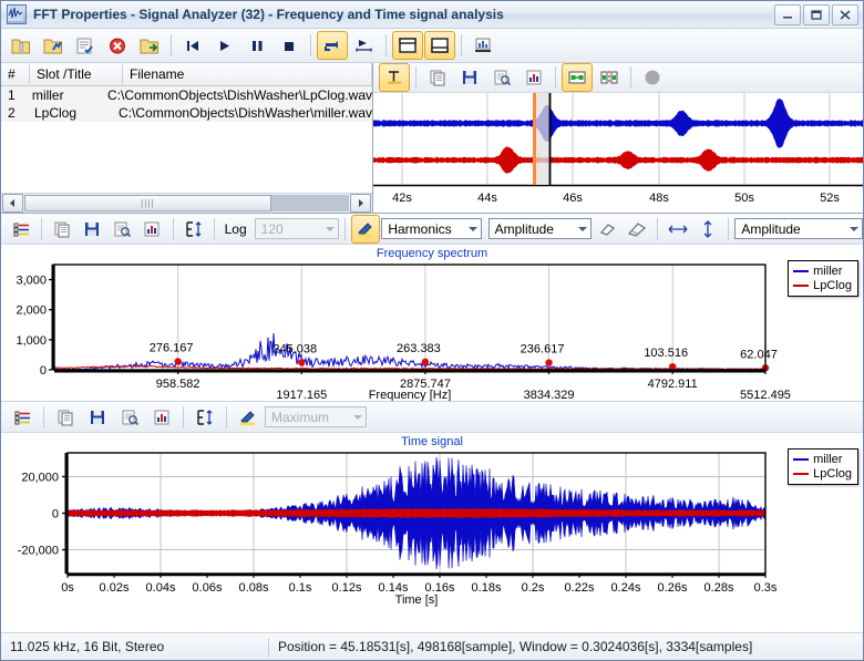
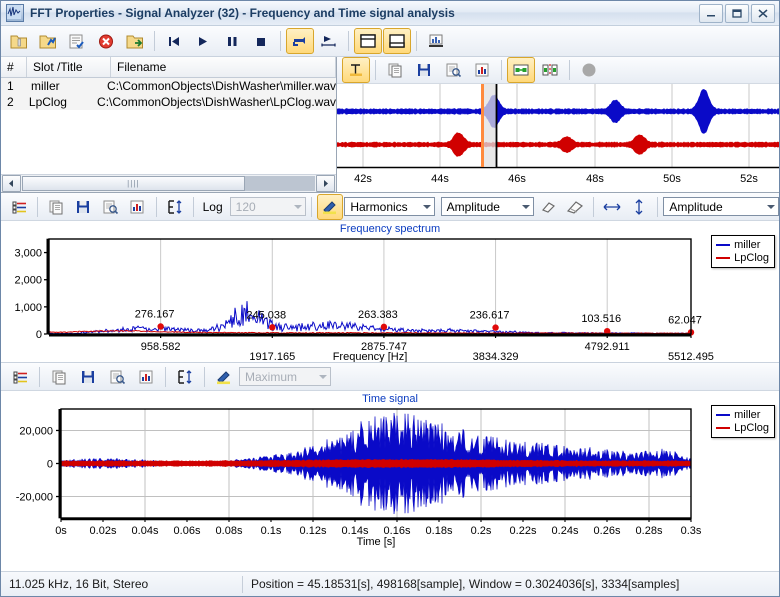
  FFT Properties - Signal Analyzer (32) - Frequency and Time signal analysis
  #
  Slot /Title
  Filename
  1
  miller
- C:\CommonObjects\DishWasher\LpClog.wav
+ C:\CommonObjects\DishWasher\miller.wav
  2
  LpClog
- C:\CommonObjects\DishWasher\miller.wav
+ C:\CommonObjects\DishWasher\LpClog.wav
  ||||
  42s
  44s
  46s
  48s
  50s
  52s
  Log
  120
  Harmonics
  Amplitude
  Amplitude
  0
  1,000
  2,000
  3,000
  276.167
  245.038
  263.383
  236.617
  103.516
  62.047
  958.582
  1917.165
  2875.747
  3834.329
  4792.911
  5512.495
  Frequency [Hz]
  Frequency spectrum
  miller
  LpClog
  Maximum
  -20,000
  0
  20,000
  0s
  0.02s
  0.04s
  0.06s
  0.08s
  0.1s
  0.12s
  0.14s
  0.16s
  0.18s
  0.2s
  0.22s
  0.24s
  0.26s
  0.28s
  0.3s
  Time [s]
  Time signal
  miller
  LpClog
  11.025 kHz, 16 Bit, Stereo
  Position = 45.18531[s], 498168[sample], Window = 0.3024036[s], 3334[samples]
